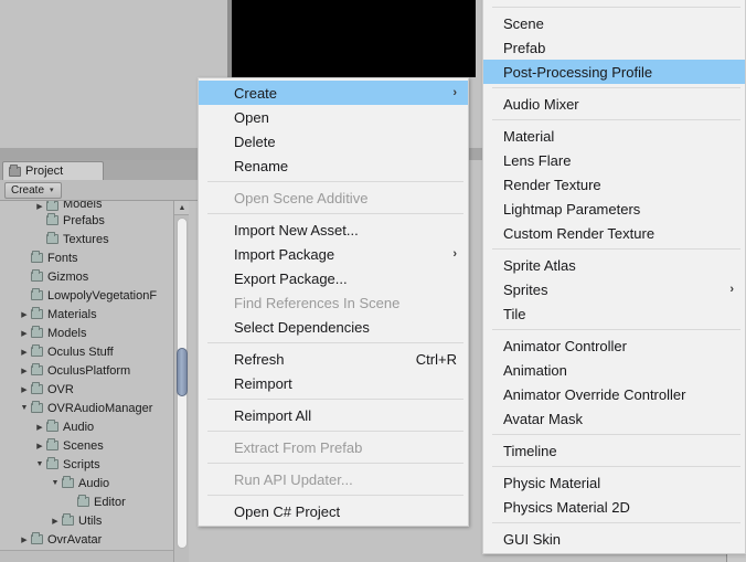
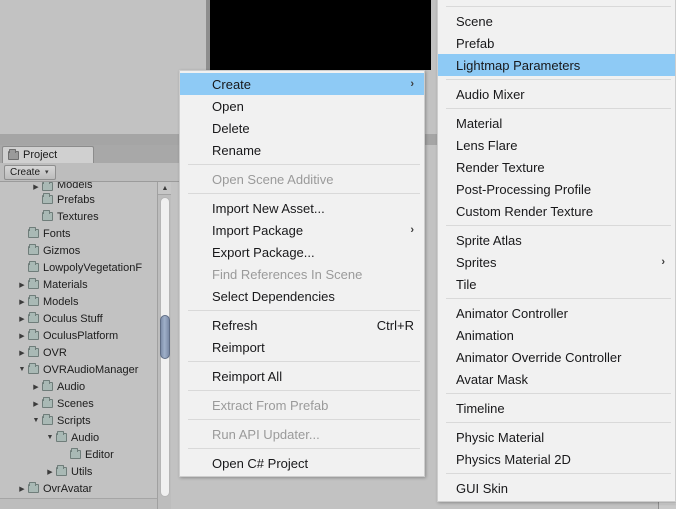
  Project
  Create
  Models
  Prefabs
  Textures
  Fonts
  Gizmos
  LowpolyVegetationF
  Materials
  Models
  Oculus Stuff
  OculusPlatform
  OVR
  OVRAudioManager
  Audio
  Scenes
  Scripts
  Audio
  Editor
  Utils
  OvrAvatar
  Create
  ›
  Open
  Delete
  Rename
  Open Scene Additive
  Import New Asset...
  Import Package
  ›
  Export Package...
  Find References In Scene
  Select Dependencies
  Refresh
  Ctrl+R
  Reimport
  Reimport All
  Extract From Prefab
  Run API Updater...
  Open C# Project
  Scene
  Prefab
- Post-Processing Profile
+ Lightmap Parameters
  Audio Mixer
  Material
  Lens Flare
  Render Texture
- Lightmap Parameters
+ Post-Processing Profile
  Custom Render Texture
  Sprite Atlas
  Sprites
  ›
  Tile
  Animator Controller
  Animation
  Animator Override Controller
  Avatar Mask
  Timeline
  Physic Material
  Physics Material 2D
  GUI Skin
